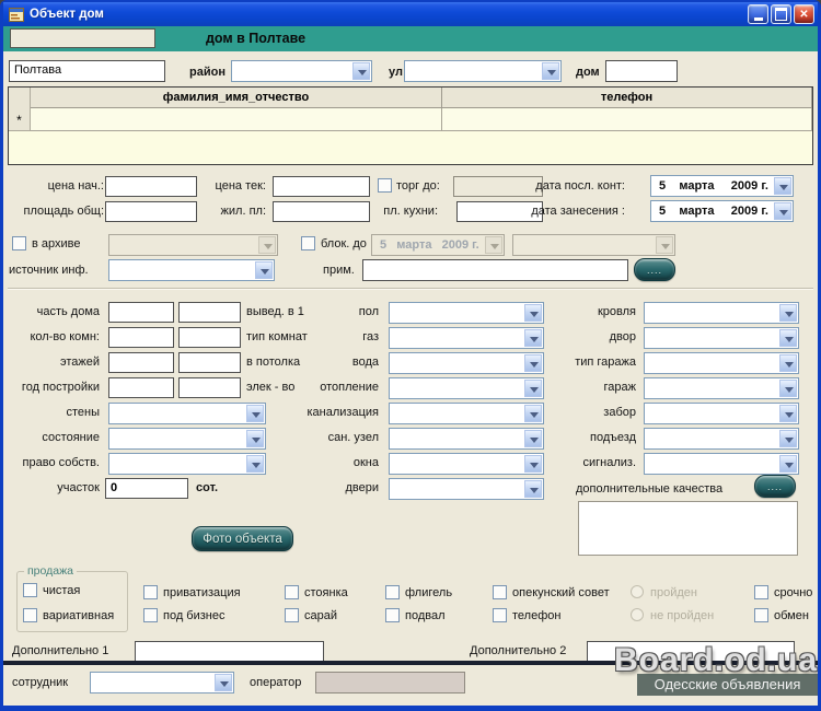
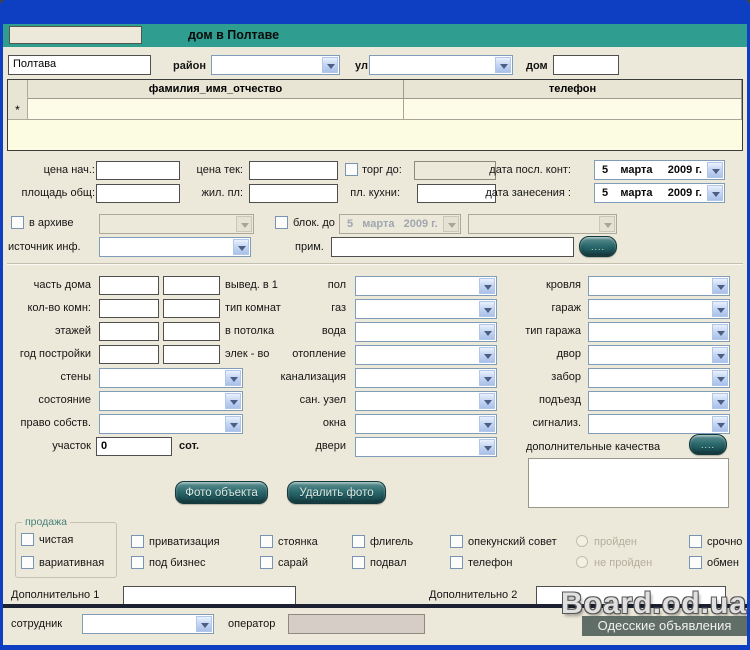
- Объект дом
- ✕
  дом в Полтаве
  Полтава
  район
  ул
  дом
  фамилия_имя_отчество
  телефон
  *
  цена нач.:
  цена тек:
  торг до:
  дата посл. конт:
  5 марта 2009 г.
  площадь общ:
  жил. пл:
  пл. кухни:
  дата занесения :
  5 марта 2009 г.
  в архиве
  блок. до
  5 марта 2009 г.
  источник инф.
  прим.
  ....
  часть дома
  вывед. в 1
  кол-во комн:
  тип комнат
  этажей
  в потолка
  год постройки
  элек - во
  стены
  состояние
  право собств.
  участок
  0
  сот.
  пол
  газ
  вода
  отопление
  канализация
  сан. узел
  окна
  двери
  кровля
- двор
+ гараж
  тип гаража
- гараж
+ двор
  забор
  подъезд
  сигнализ.
  дополнительные качества
  ....
  Фото объекта
+ Удалить фото
  продажа
  чистая
  вариативная
  приватизация
  под бизнес
  стоянка
  сарай
  флигель
  подвал
  опекунский совет
  телефон
  пройден
  не пройден
  срочно
  обмен
  Дополнительно 1
  Дополнительно 2
  сотрудник
  оператор
  Board.od.ua
  Одесские объявления
